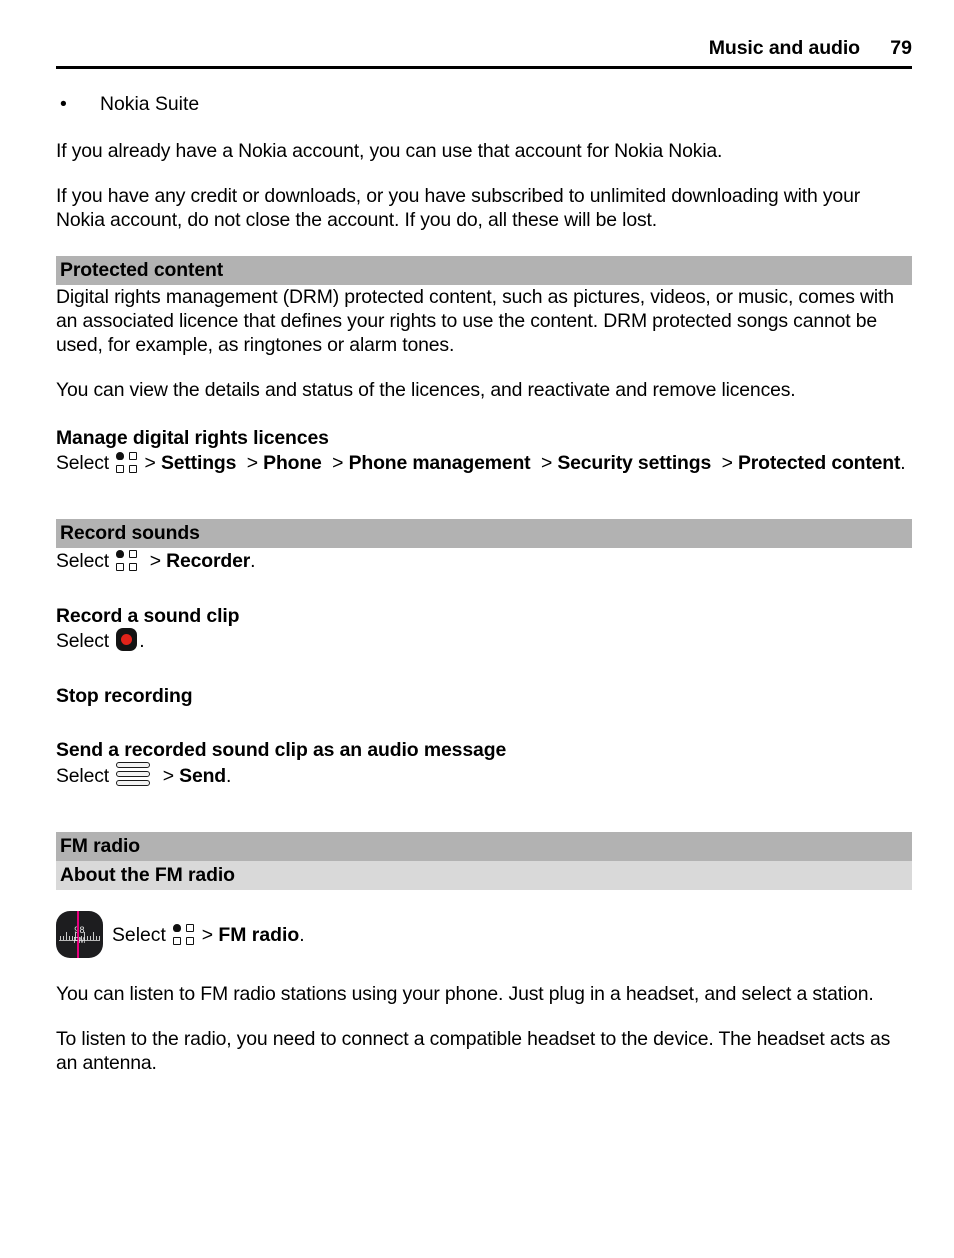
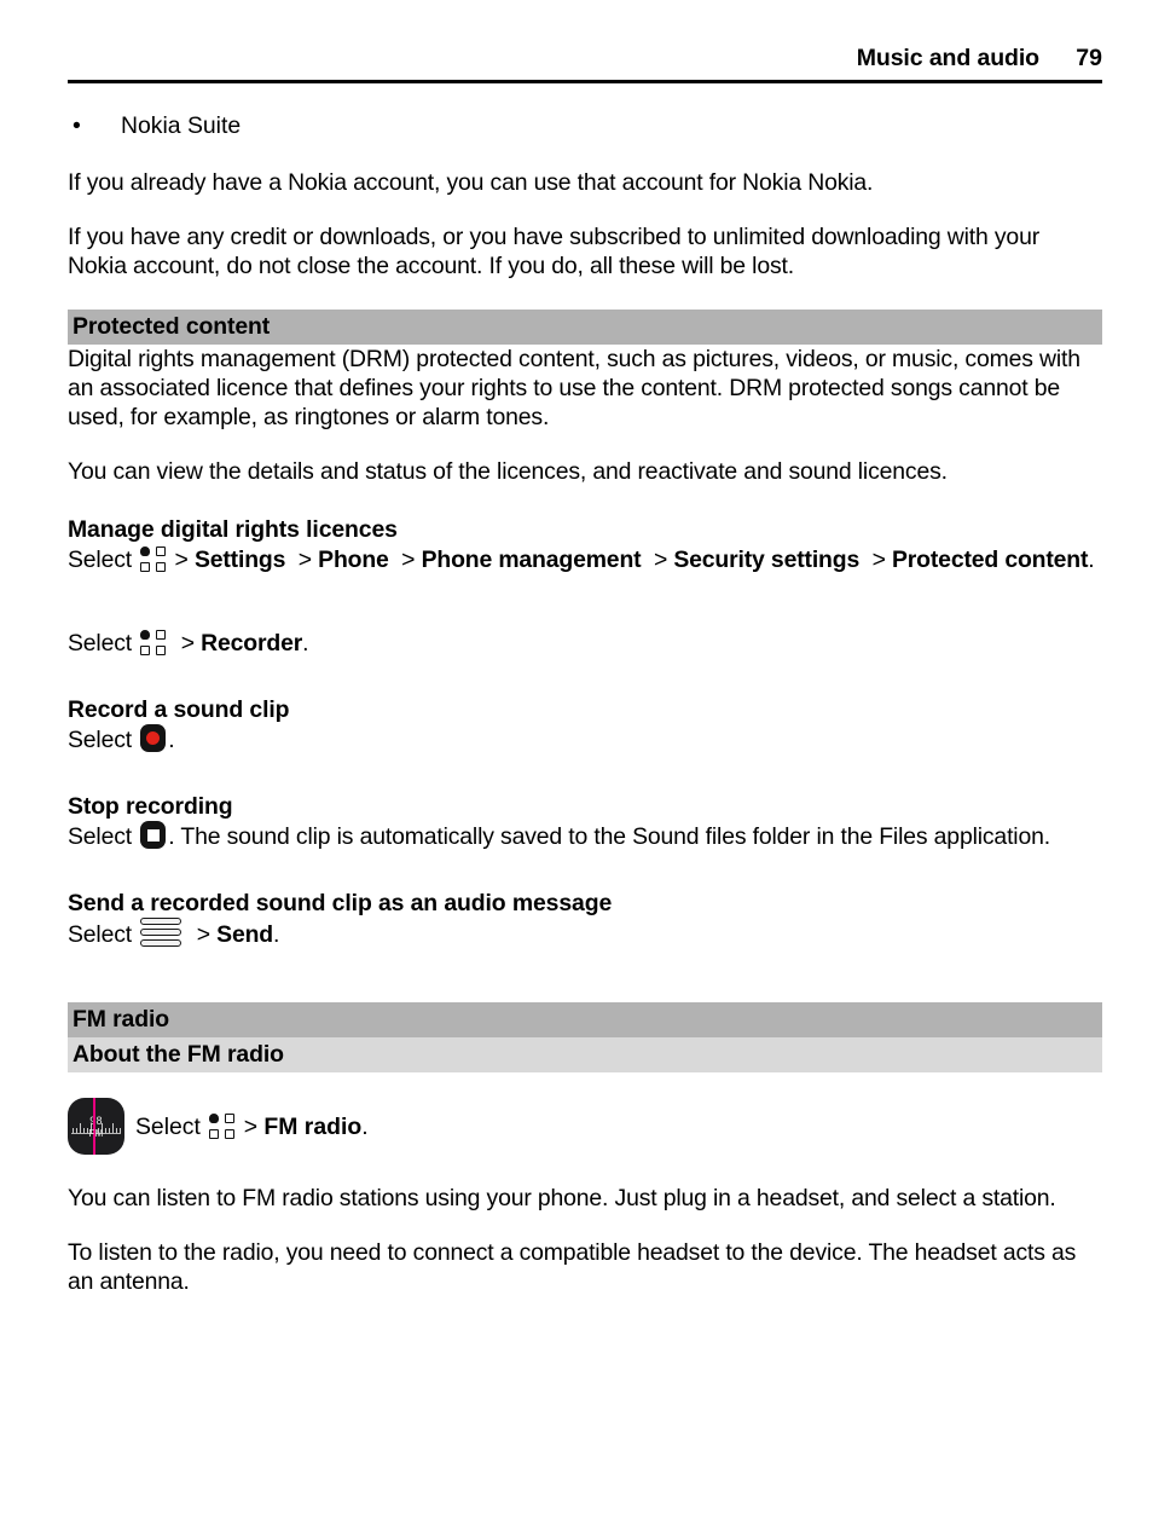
  Music and audio
  79
  •
  Nokia Suite
  If you already have a Nokia account, you can use that account for Nokia Nokia.
  If you have any credit or downloads, or you have subscribed to unlimited downloading with your Nokia account, do not close the account. If you do, all these will be lost.
  Protected content
  Digital rights management (DRM) protected content, such as pictures, videos, or music, comes with an associated licence that defines your rights to use the content. DRM protected songs cannot be used, for example, as ringtones or alarm tones.
- You can view the details and status of the licences, and reactivate and remove licences.
+ You can view the details and status of the licences, and reactivate and sound licences.
  Manage digital rights licences
  Select > Settings > Phone > Phone management > Security settings > Protected content.
- Record sounds
  Select > Recorder.
  Record a sound clip
  Select .
  Stop recording
+ Select . The sound clip is automatically saved to the Sound files folder in the Files application.
  Send a recorded sound clip as an audio message
  Select > Send.
  FM radio
  About the FM radio
  FM
  Select
  >
  FM radio
  .
  You can listen to FM radio stations using your phone. Just plug in a headset, and select a station.
  To listen to the radio, you need to connect a compatible headset to the device. The headset acts as an antenna.
